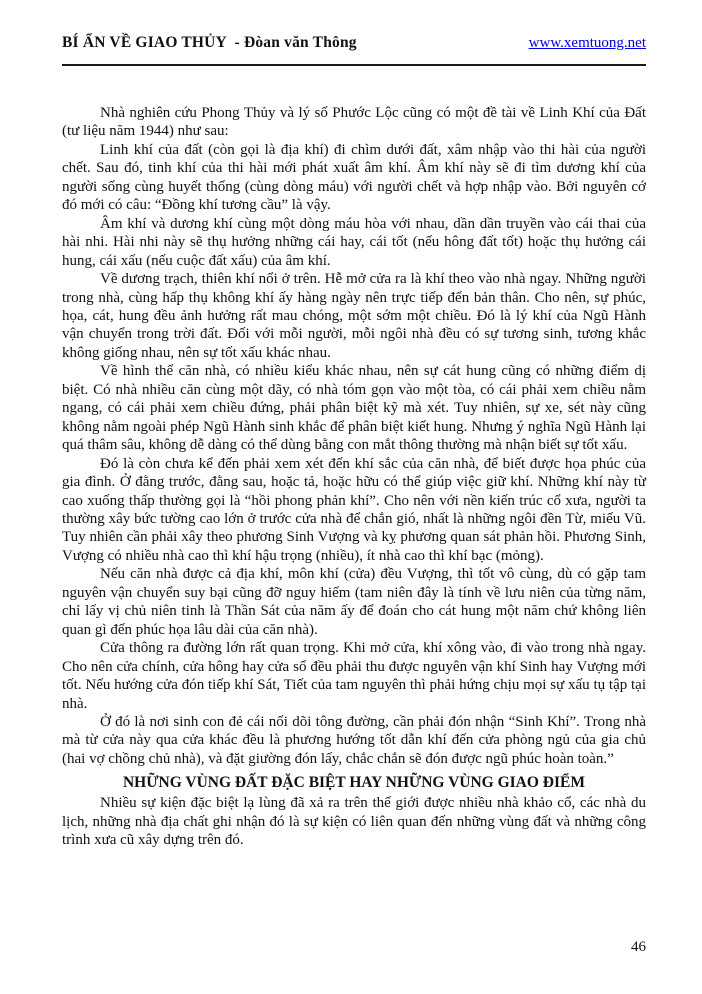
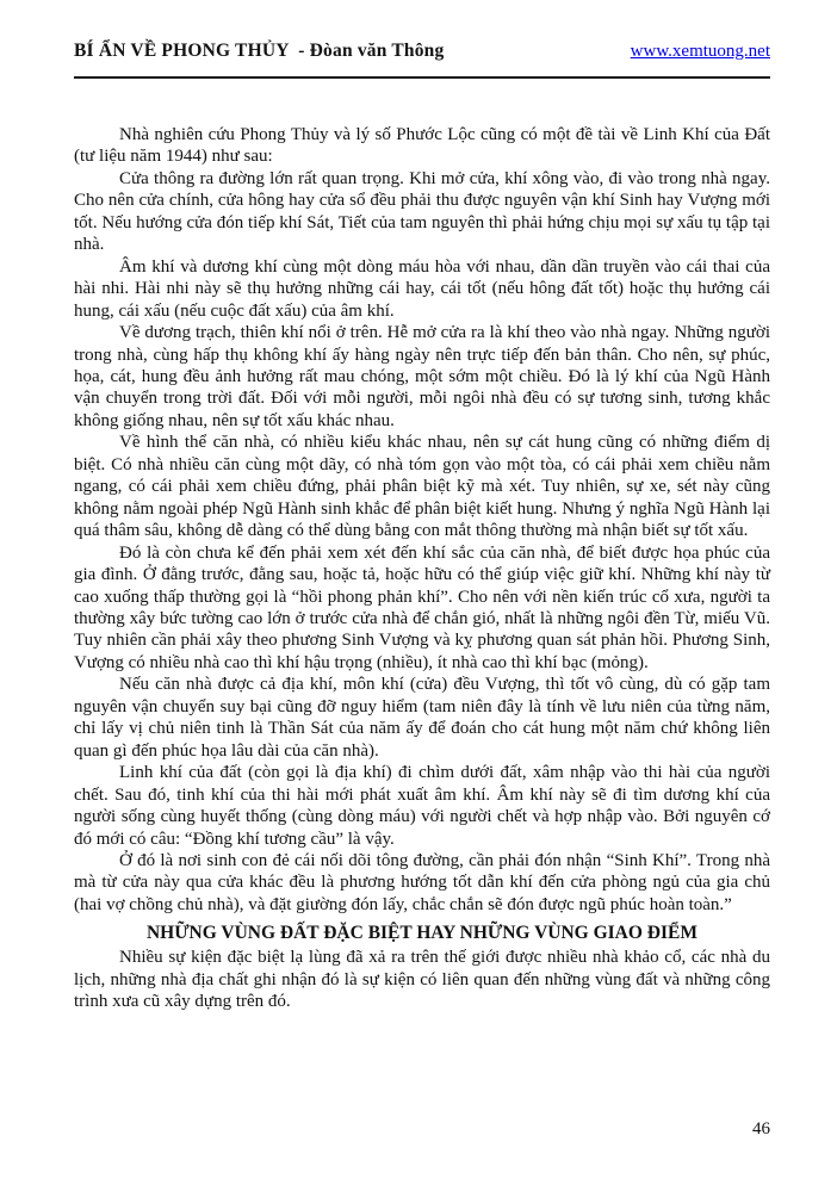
- BÍ ẨN VỀ GIAO THỦY - Đòan văn Thông
+ BÍ ẨN VỀ PHONG THỦY - Đòan văn Thông
  www.xemtuong.net
  Nhà nghiên cứu Phong Thủy và lý số Phước Lộc cũng có một đề tài về Linh Khí của Đất (tư liệu năm 1944) như sau:
- Linh khí của đất (còn gọi là địa khí) đi chìm dưới đất, xâm nhập vào thi hài của người chết. Sau đó, tinh khí của thi hài mới phát xuất âm khí. Âm khí này sẽ đi tìm dương khí của người sống cùng huyết thống (cùng dòng máu) với người chết và hợp nhập vào. Bởi nguyên cớ đó mới có câu: “Đồng khí tương cầu” là vậy.
+ Cửa thông ra đường lớn rất quan trọng. Khi mở cửa, khí xông vào, đi vào trong nhà ngay. Cho nên cửa chính, cửa hông hay cửa sổ đều phải thu được nguyên vận khí Sinh hay Vượng mới tốt. Nếu hướng cửa đón tiếp khí Sát, Tiết của tam nguyên thì phải hứng chịu mọi sự xấu tụ tập tại nhà.
  Âm khí và dương khí cùng một dòng máu hòa với nhau, dần dần truyền vào cái thai của hài nhi. Hài nhi này sẽ thụ hưởng những cái hay, cái tốt (nếu hông đất tốt) hoặc thụ hưởng cái hung, cái xấu (nếu cuộc đất xấu) của âm khí.
  Về dương trạch, thiên khí nổi ở trên. Hễ mở cửa ra là khí theo vào nhà ngay. Những người trong nhà, cùng hấp thụ không khí ấy hàng ngày nên trực tiếp đến bản thân. Cho nên, sự phúc, họa, cát, hung đều ảnh hưởng rất mau chóng, một sớm một chiều. Đó là lý khí của Ngũ Hành vận chuyển trong trời đất. Đối với mỗi người, mỗi ngôi nhà đều có sự tương sinh, tương khắc không giống nhau, nên sự tốt xấu khác nhau.
  Về hình thể căn nhà, có nhiều kiểu khác nhau, nên sự cát hung cũng có những điểm dị biệt. Có nhà nhiều căn cùng một dãy, có nhà tóm gọn vào một tòa, có cái phải xem chiều nằm ngang, có cái phải xem chiều đứng, phải phân biệt kỹ mà xét. Tuy nhiên, sự xe, sét này cũng không nằm ngoài phép Ngũ Hành sinh khắc để phân biệt kiết hung. Nhưng ý nghĩa Ngũ Hành lại quá thâm sâu, không dễ dàng có thể dùng bằng con mắt thông thường mà nhận biết sự tốt xấu.
  Đó là còn chưa kể đến phải xem xét đến khí sắc của căn nhà, để biết được họa phúc của gia đình. Ở đằng trước, đằng sau, hoặc tả, hoặc hữu có thể giúp việc giữ khí. Những khí này từ cao xuống thấp thường gọi là “hồi phong phản khí”. Cho nên với nền kiến trúc cổ xưa, người ta thường xây bức tường cao lớn ở trước cửa nhà để chắn gió, nhất là những ngôi đền Từ, miếu Vũ. Tuy nhiên cần phải xây theo phương Sinh Vượng và kỵ phương quan sát phản hồi. Phương Sinh, Vượng có nhiều nhà cao thì khí hậu trọng (nhiều), ít nhà cao thì khí bạc (mỏng).
  Nếu căn nhà được cả địa khí, môn khí (cửa) đều Vượng, thì tốt vô cùng, dù có gặp tam nguyên vận chuyển suy bại cũng đỡ nguy hiểm (tam niên đây là tính về lưu niên của từng năm, chỉ lấy vị chủ niên tinh là Thần Sát của năm ấy để đoán cho cát hung một năm chứ không liên quan gì đến phúc họa lâu dài của căn nhà).
- Cửa thông ra đường lớn rất quan trọng. Khi mở cửa, khí xông vào, đi vào trong nhà ngay. Cho nên cửa chính, cửa hông hay cửa sổ đều phải thu được nguyên vận khí Sinh hay Vượng mới tốt. Nếu hướng cửa đón tiếp khí Sát, Tiết của tam nguyên thì phải hứng chịu mọi sự xấu tụ tập tại nhà.
+ Linh khí của đất (còn gọi là địa khí) đi chìm dưới đất, xâm nhập vào thi hài của người chết. Sau đó, tinh khí của thi hài mới phát xuất âm khí. Âm khí này sẽ đi tìm dương khí của người sống cùng huyết thống (cùng dòng máu) với người chết và hợp nhập vào. Bởi nguyên cớ đó mới có câu: “Đồng khí tương cầu” là vậy.
  Ở đó là nơi sinh con đẻ cái nối dõi tông đường, cần phải đón nhận “Sinh Khí”. Trong nhà mà từ cửa này qua cửa khác đều là phương hướng tốt dẫn khí đến cửa phòng ngủ của gia chủ (hai vợ chồng chủ nhà), và đặt giường đón lấy, chắc chắn sẽ đón được ngũ phúc hoàn toàn.”
  NHỮNG VÙNG ĐẤT ĐẶC BIỆT HAY NHỮNG VÙNG GIAO ĐIỂM
  Nhiều sự kiện đặc biệt lạ lùng đã xả ra trên thế giới được nhiều nhà khảo cổ, các nhà du lịch, những nhà địa chất ghi nhận đó là sự kiện có liên quan đến những vùng đất và những công trình xưa cũ xây dựng trên đó.
  46
